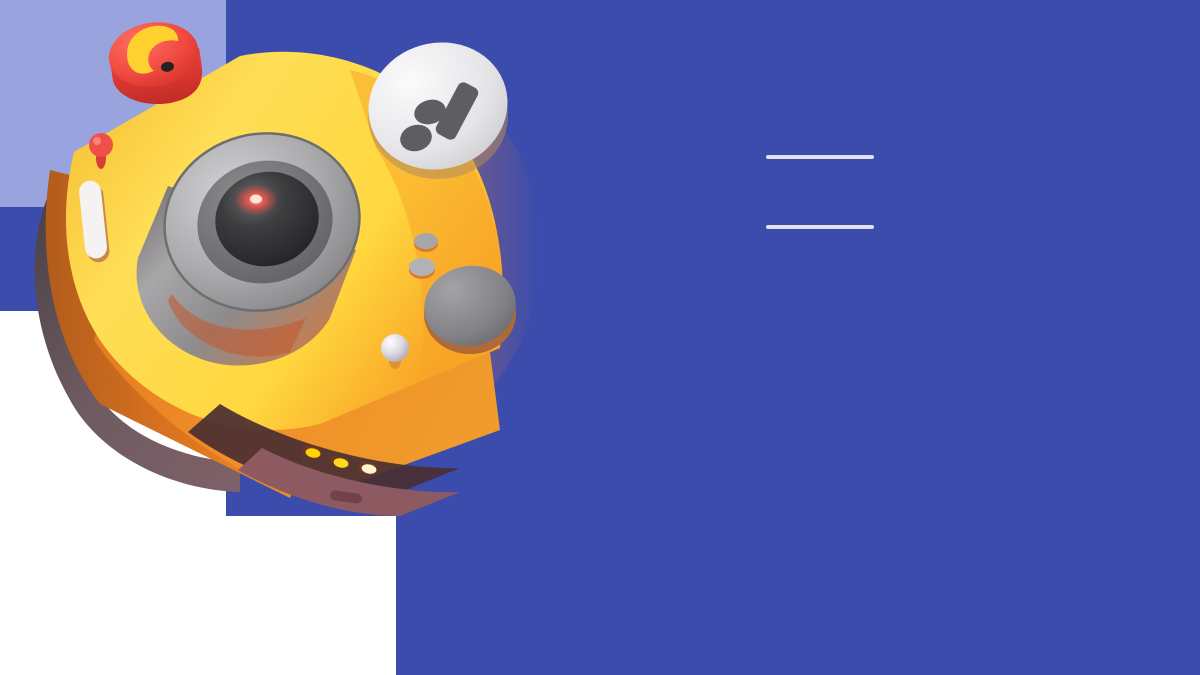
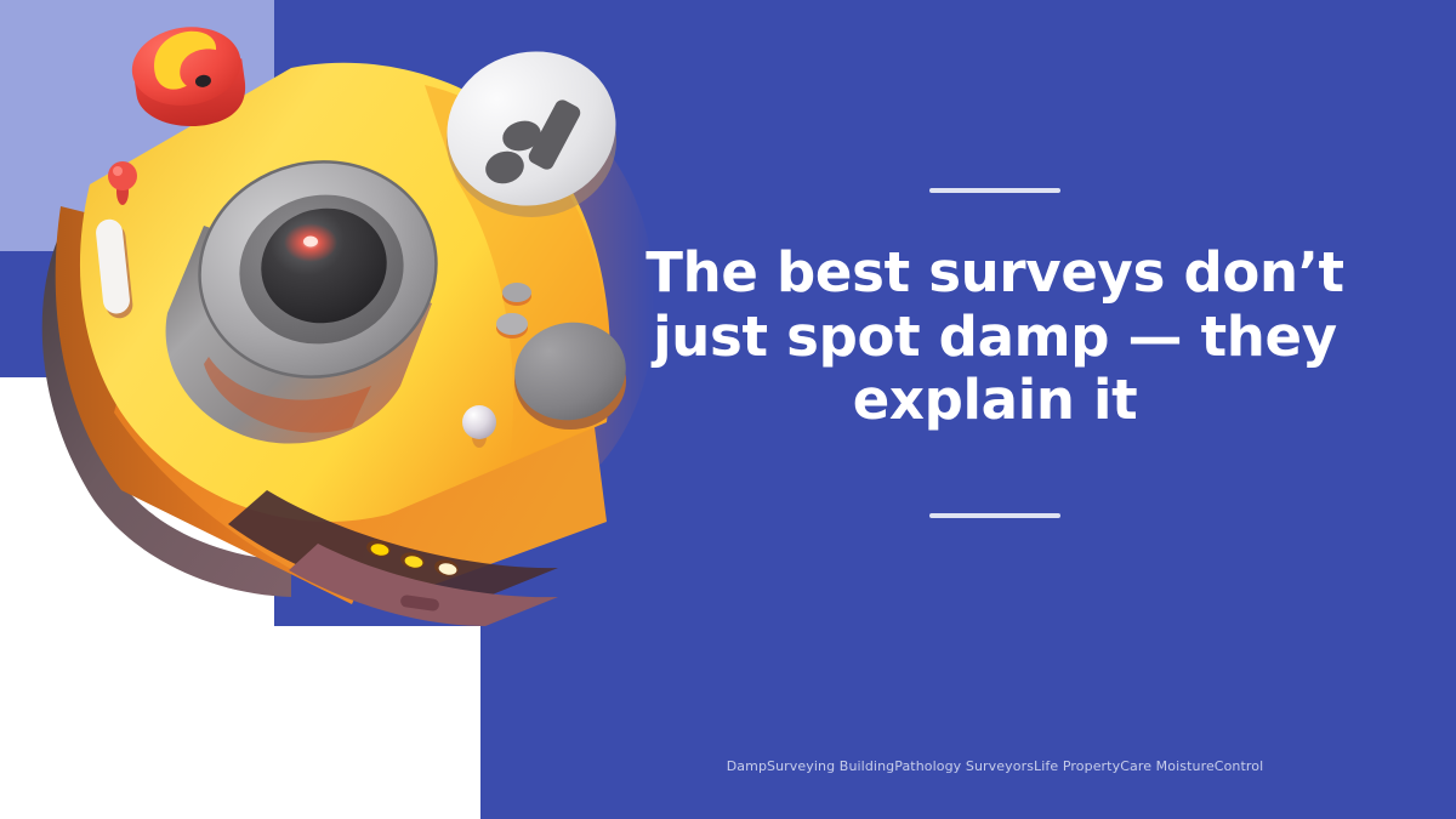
+ The best surveys don’t just spot damp — they explain it
+ DampSurveying BuildingPathology SurveyorsLife PropertyCare MoistureControl
